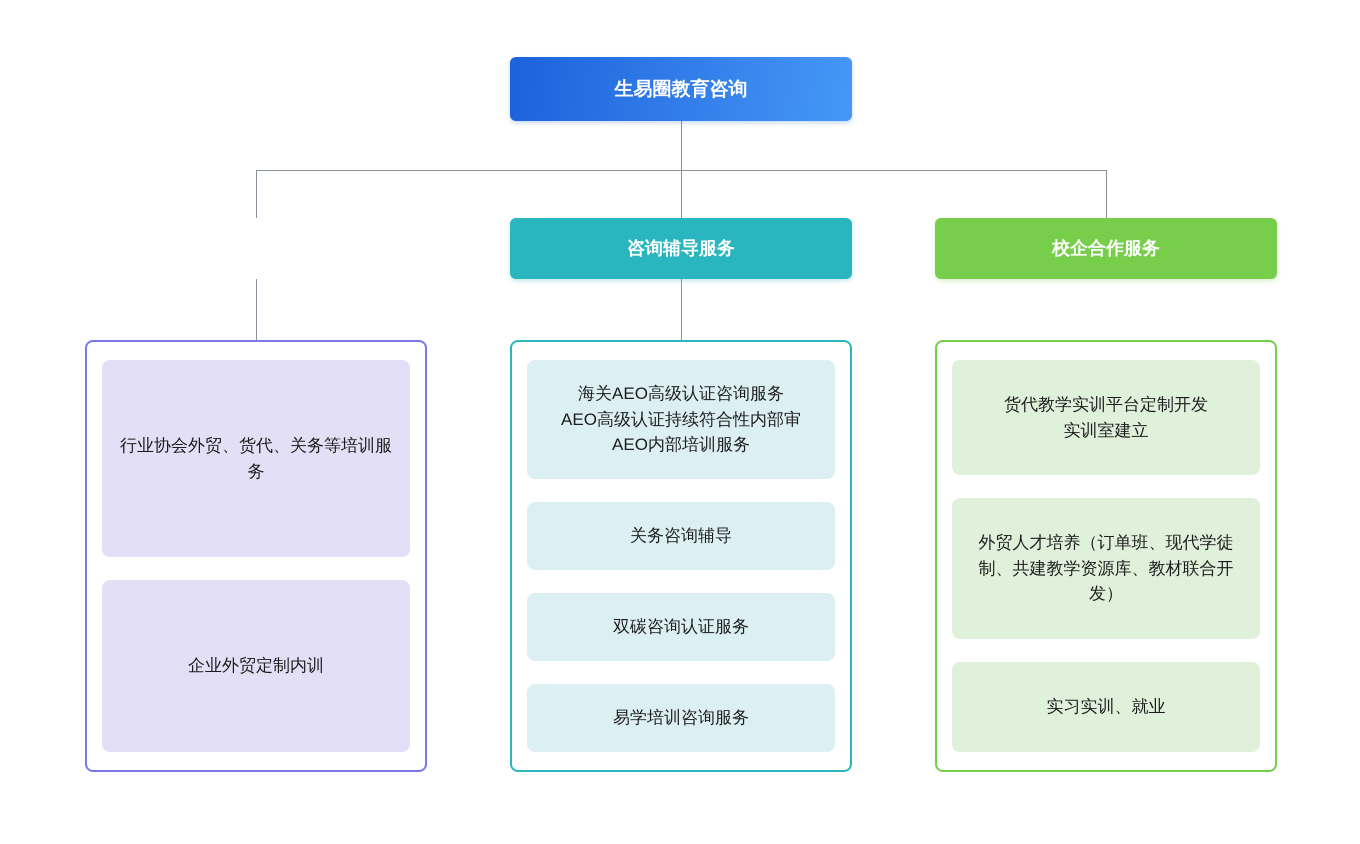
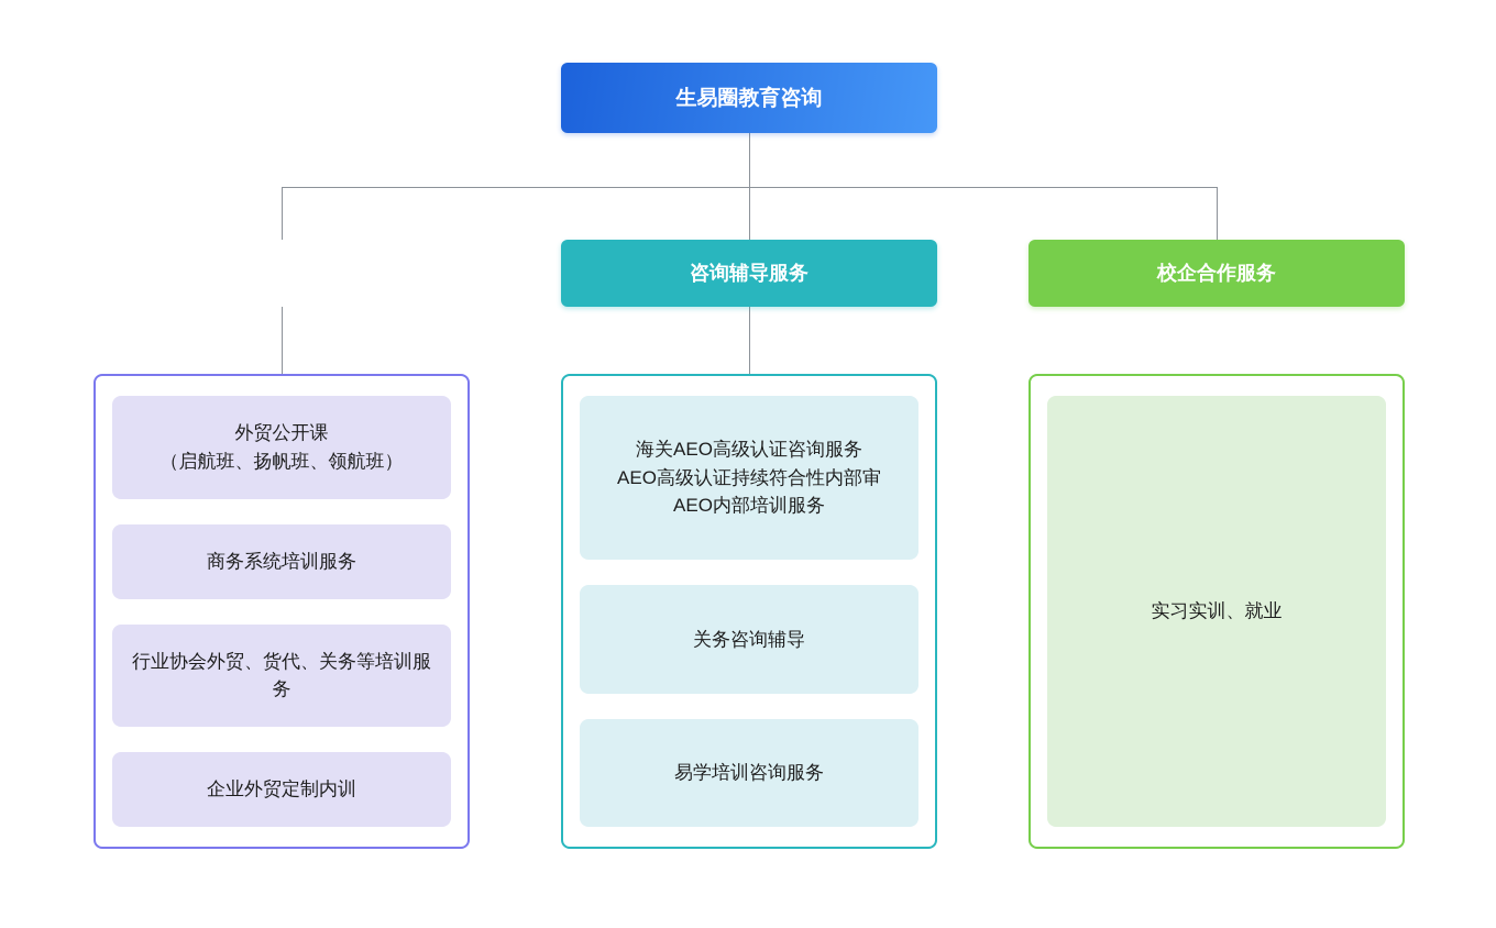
  生易圈教育咨询
  咨询辅导服务
  校企合作服务
+ 外贸公开课
+ （启航班、扬帆班、领航班）
+ 商务系统培训服务
  行业协会外贸、货代、关务等培训服务
  企业外贸定制内训
  海关AEO高级认证咨询服务
  AEO高级认证持续符合性内部审
  AEO内部培训服务
  关务咨询辅导
- 双碳咨询认证服务
  易学培训咨询服务
- 货代教学实训平台定制开发
- 实训室建立
- 外贸人才培养（订单班、现代学徒制、共建教学资源库、教材联合开发）
  实习实训、就业
